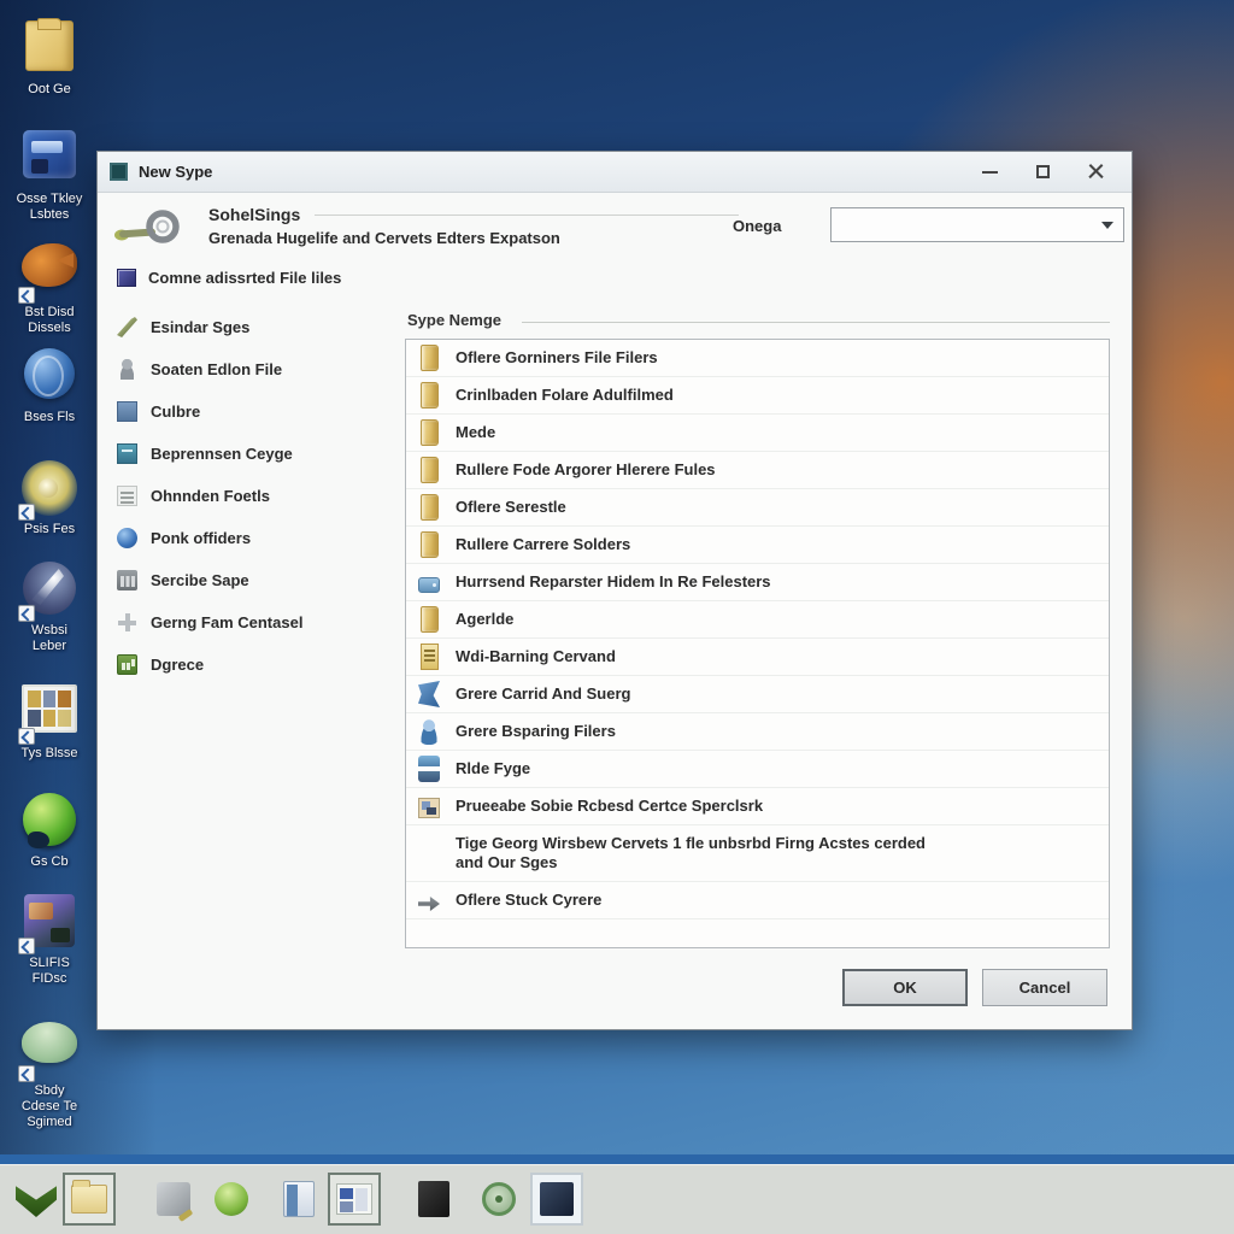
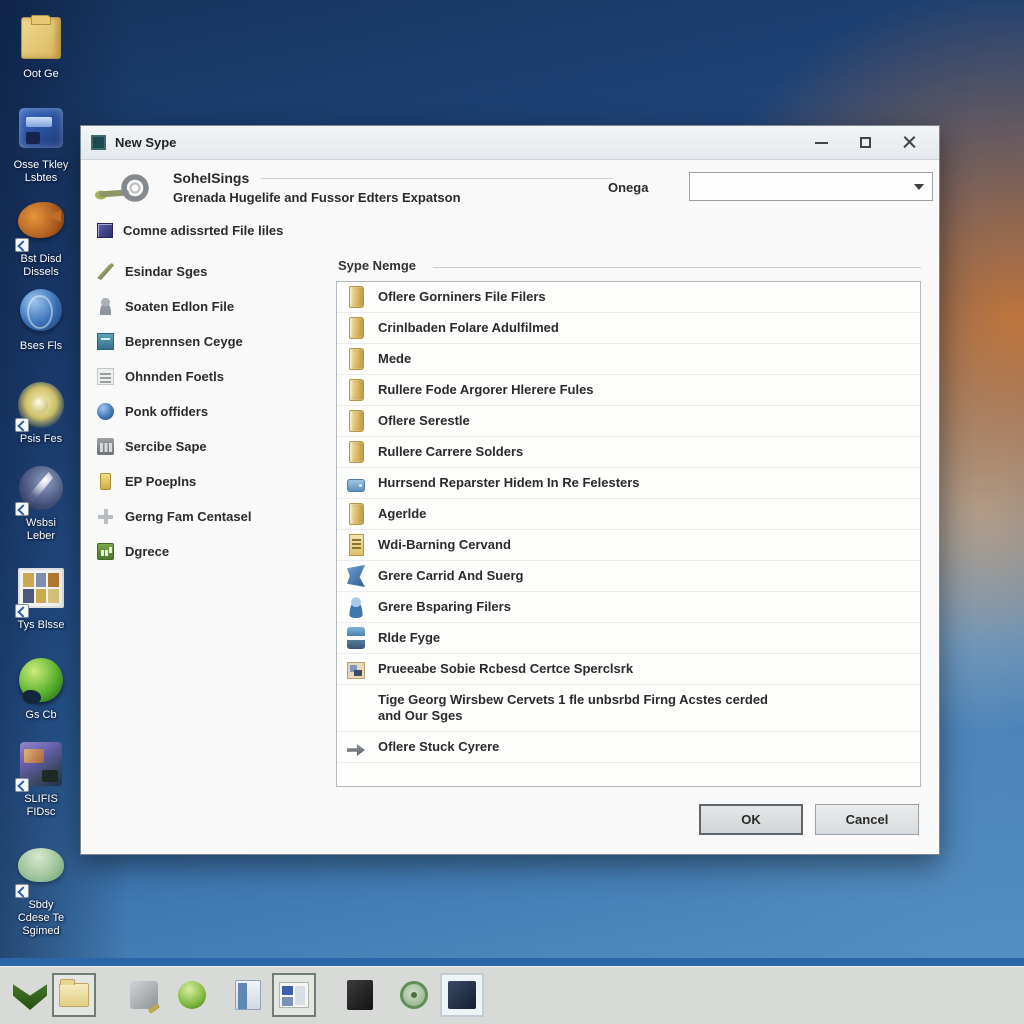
  Oot Ge
  Osse Tkley
  Lsbtes
  Bst Disd
  Dissels
  Bses Fls
  Psis Fes
  Wsbsi
  Leber
  Tys Blsse
  Gs Cb
  SLIFIS
  FIDsc
  Sbdy
  Cdese Te
  Sgimed
  New Sype
  SohelSings
- Grenada Hugelife and Cervets Edters Expatson
+ Grenada Hugelife and Fussor Edters Expatson
  Onega
  Comne adissrted File liles
  Esindar Sges
  Soaten Edlon File
- Culbre
  Beprennsen Ceyge
  Ohnnden Foetls
  Ponk offiders
  Sercibe Sape
+ EP Poeplns
  Gerng Fam Centasel
  Dgrece
  Sype Nemge
  Oflere Gorniners File Filers
  Crinlbaden Folare Adulfilmed
  Mede
  Rullere Fode Argorer Hlerere Fules
  Oflere Serestle
  Rullere Carrere Solders
  Hurrsend Reparster Hidem In Re Felesters
  Agerlde
  Wdi-Barning Cervand
  Grere Carrid And Suerg
  Grere Bsparing Filers
  Rlde Fyge
  Prueeabe Sobie Rcbesd Certce Sperclsrk
  Tige Georg Wirsbew Cervets 1 fle unbsrbd Firng Acstes cerded
  and Our Sges
  Oflere Stuck Cyrere
  OK
  Cancel
